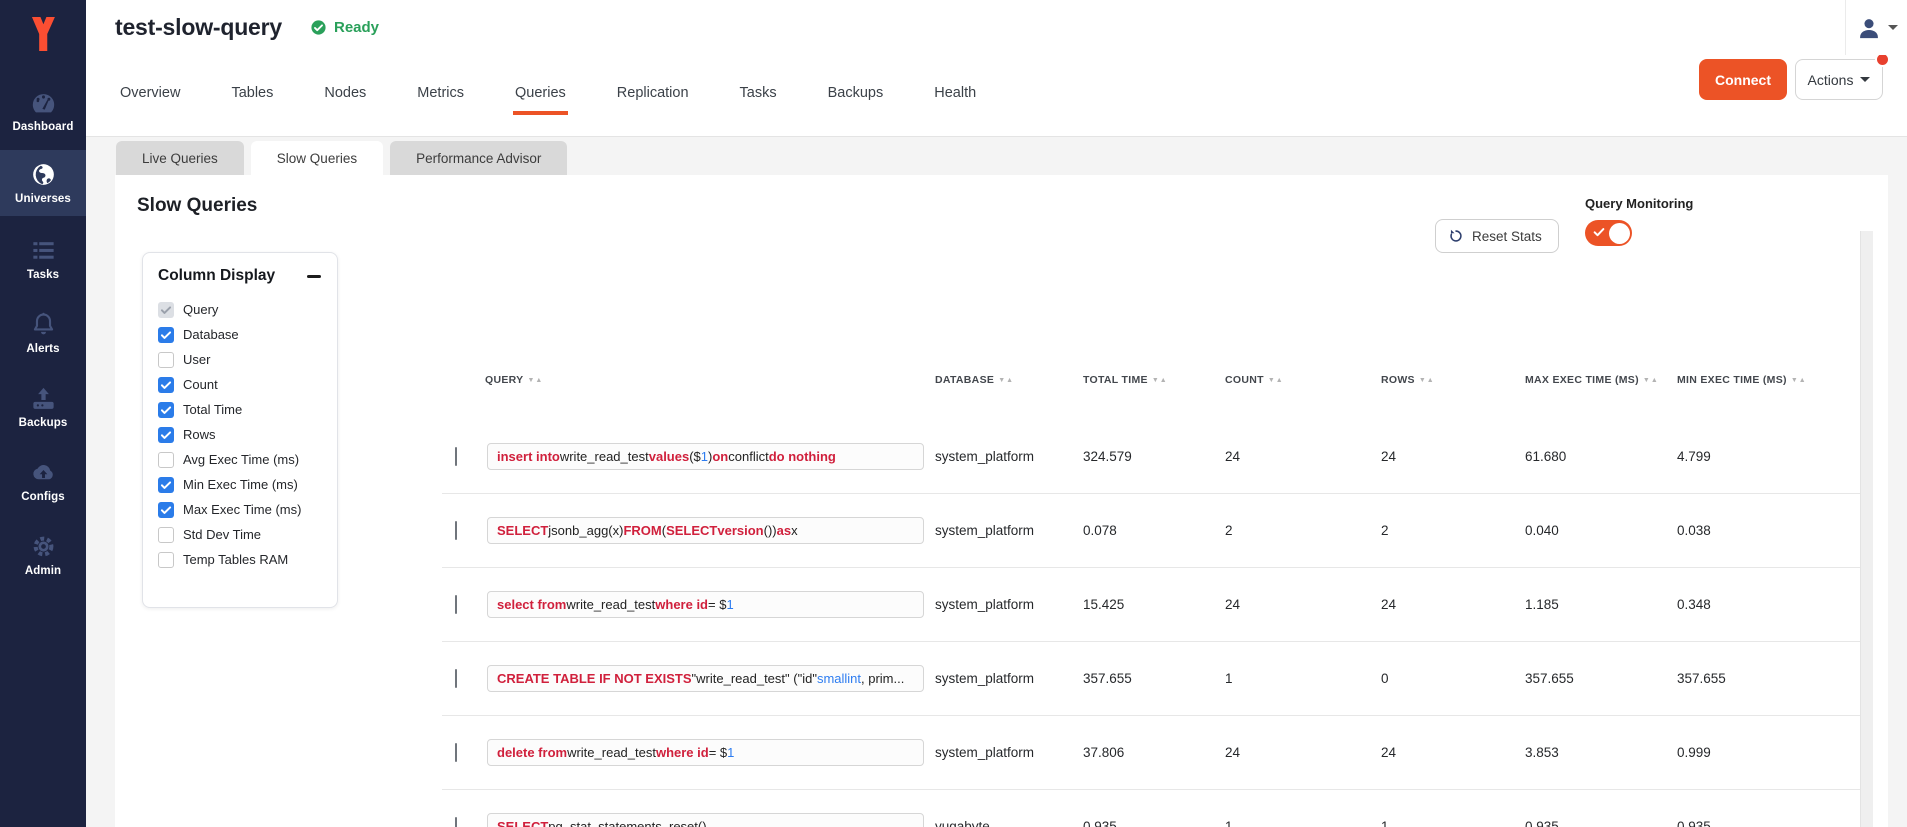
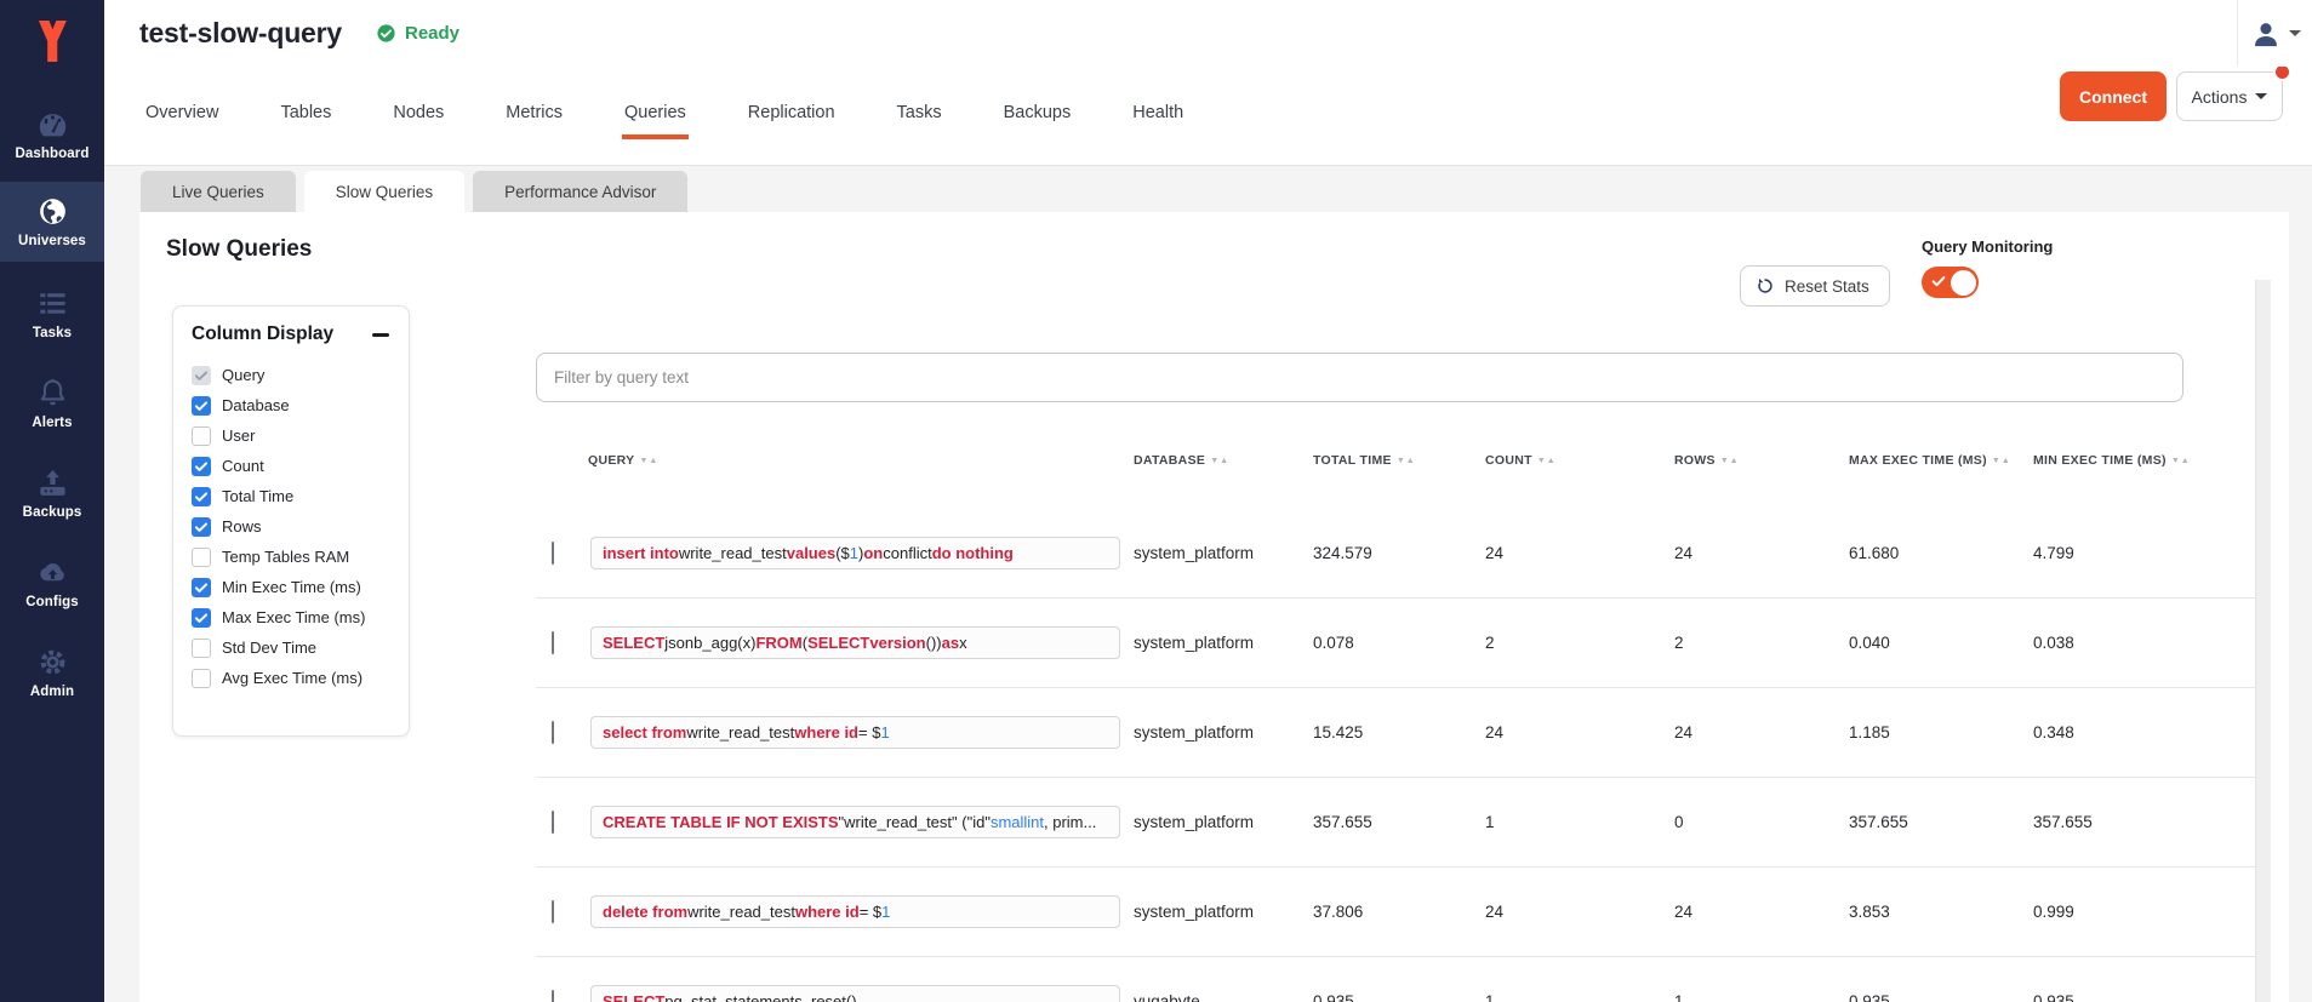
  Dashboard
  Universes
  Tasks
  Alerts
  Backups
  Configs
  Admin
  test-slow-query
  Ready
  Overview
  Tables
  Nodes
  Metrics
  Queries
  Replication
  Tasks
  Backups
  Health
  Connect
  Actions
  Live Queries
  Slow Queries
  Performance Advisor
  Slow Queries
  Reset Stats
  Query Monitoring
  Column Display
  Query
  Database
  User
  Count
  Total Time
  Rows
- Avg Exec Time (ms)
+ Temp Tables RAM
  Min Exec Time (ms)
  Max Exec Time (ms)
  Std Dev Time
- Temp Tables RAM
+ Avg Exec Time (ms)
+ Filter by query text
  QUERY
  DATABASE
  TOTAL TIME
  COUNT
  MAX EXEC TIME (MS)
  MIN EXEC TIME (MS)
  insert into
  write_read_test
  values
  ($
  1
  )
  on
  conflict
  do nothing
  system_platform
  324.579
  24
  24
  61.680
  4.799
  SELECT
  jsonb_agg(x)
  FROM
  (
  SELECT
  version
  ())
  as
  x
  system_platform
  0.078
  2
  2
  0.040
  0.038
  select from
  write_read_test
  where id
  = $
  1
  system_platform
  15.425
  24
  24
  1.185
  0.348
  CREATE TABLE IF NOT EXISTS
  "write_read_test" ("id"
  smallint
  , prim...
  system_platform
  357.655
  1
  0
  357.655
  357.655
  delete from
  write_read_test
  where id
  = $
  1
  system_platform
  37.806
  24
  24
  3.853
  0.999
